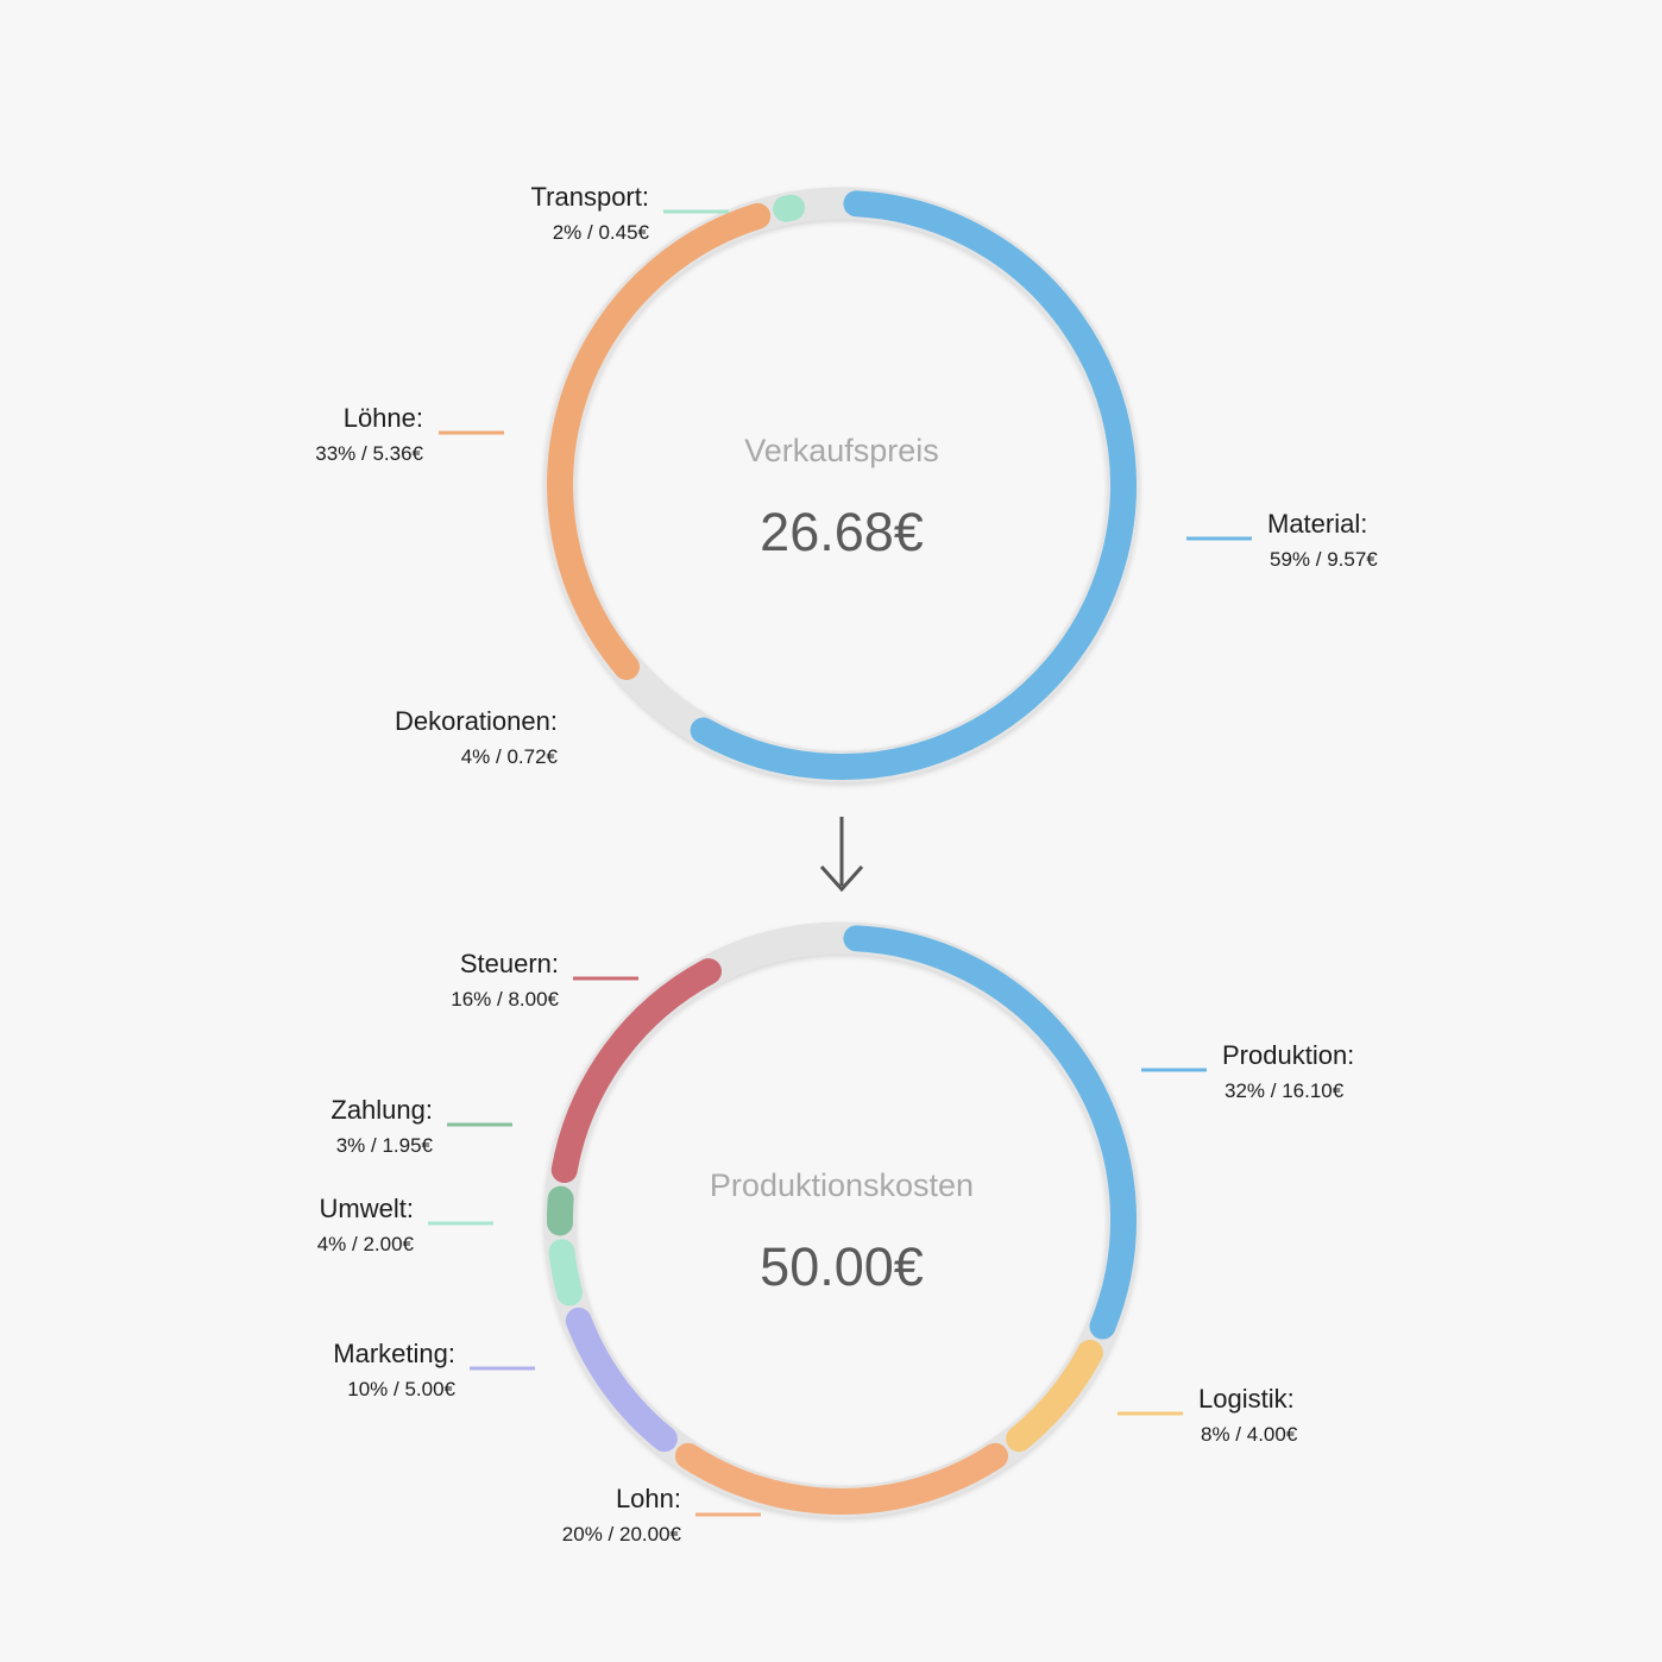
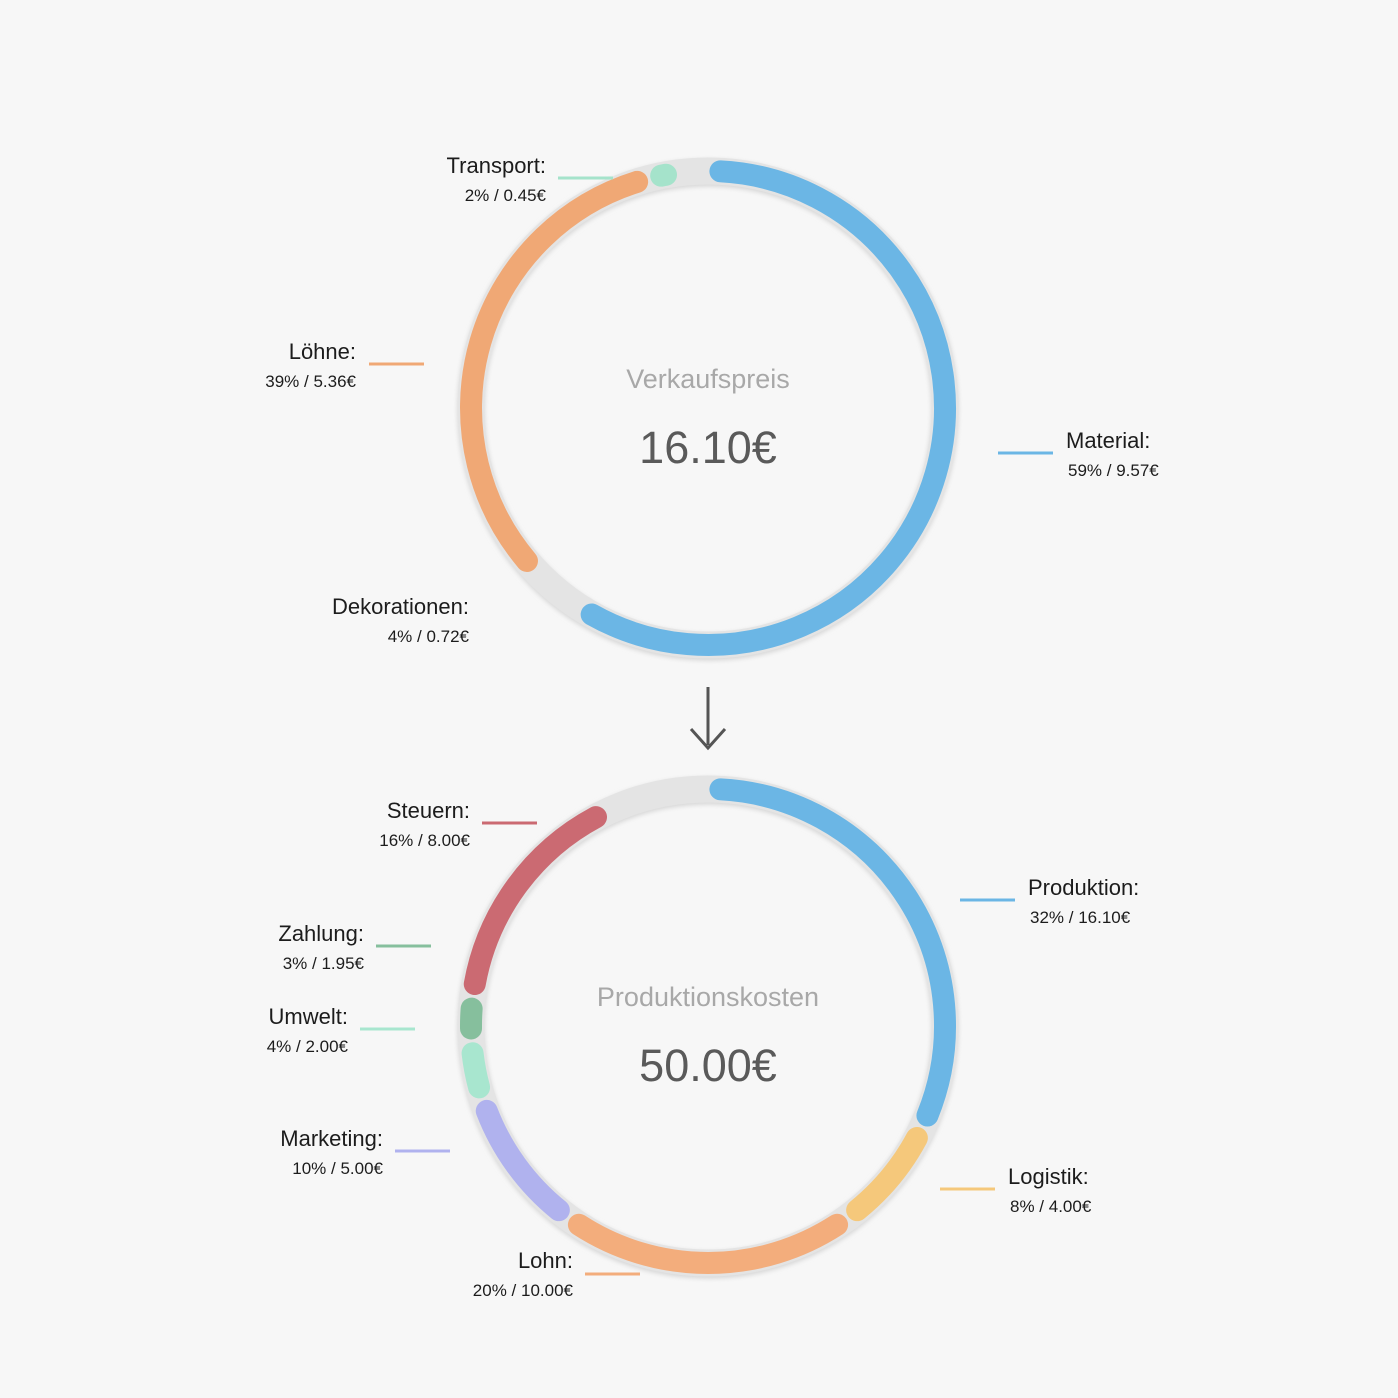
  Verkaufspreis
- 26.68€
+ 16.10€
  Material:
  59% / 9.57€
  Dekorationen:
  4% / 0.72€
  Löhne:
- 33% / 5.36€
+ 39% / 5.36€
  Transport:
  2% / 0.45€
  Produktionskosten
  50.00€
  Produktion:
  32% / 16.10€
  Logistik:
  8% / 4.00€
  Lohn:
- 20% / 20.00€
+ 20% / 10.00€
  Marketing:
  10% / 5.00€
  Umwelt:
  4% / 2.00€
  Zahlung:
  3% / 1.95€
  Steuern:
  16% / 8.00€
